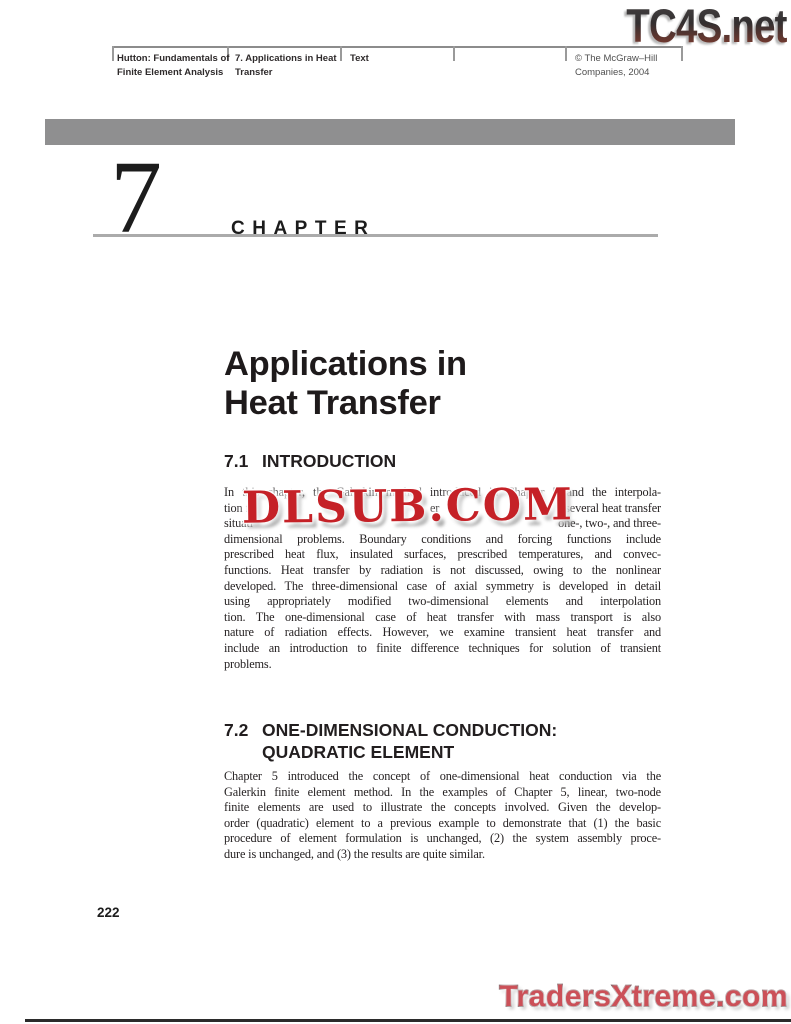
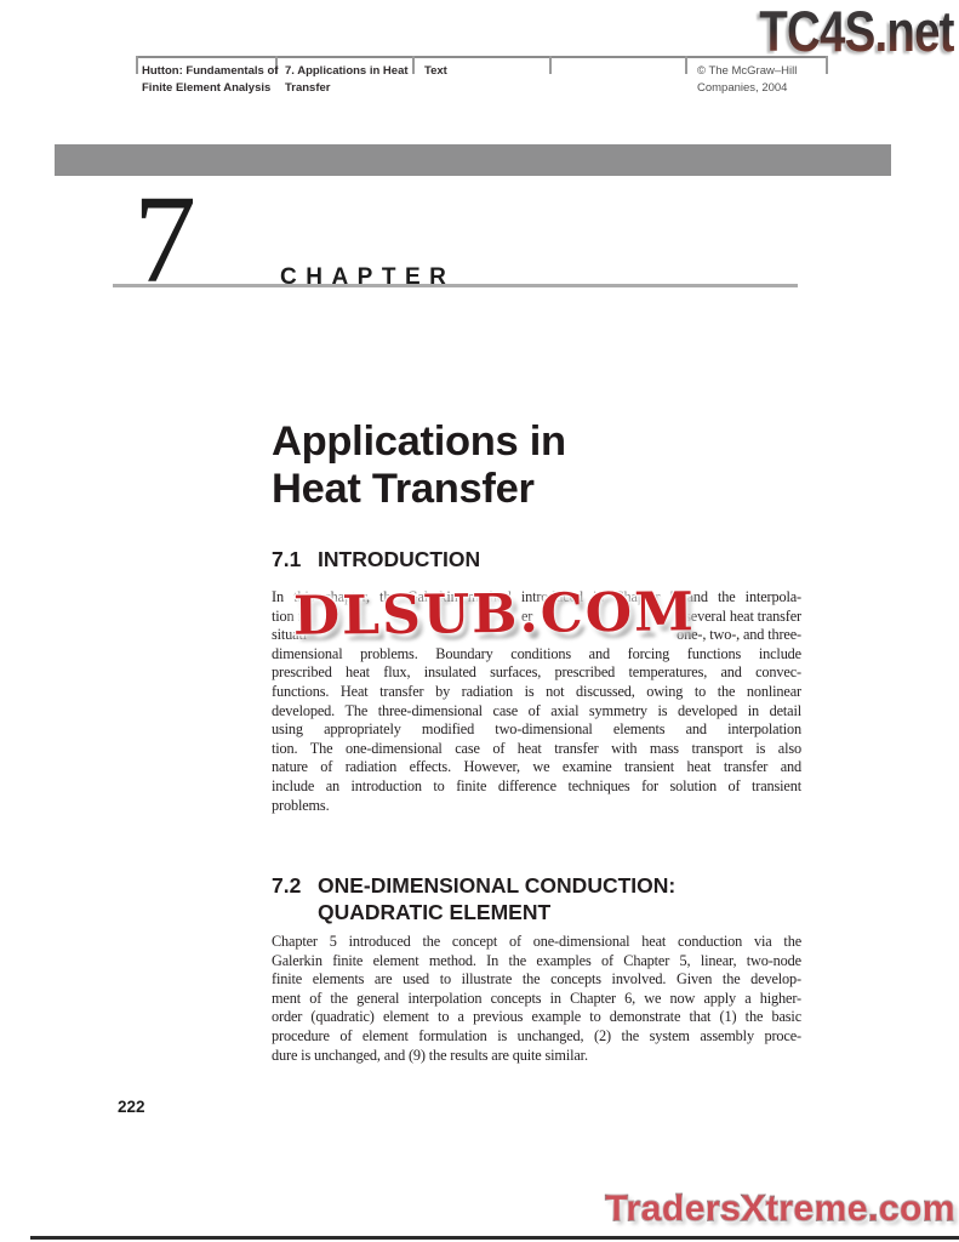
  TC4S.net
  Hutton: Fundamentals of
  Finite Element Analysis
  7. Applications in Heat
  Transfer
  Text
  © The McGraw–Hill
  Companies, 2004
  7
  CHAPTER
  Applications in
  Heat Transfer
  7.1
  INTRODUCTION
  In this chapter, the Galerkin method introduced in Chapter 5 and the interpola-
  tion f
  er
  several heat transfer
  situati
  one-, two-, and three-
  dimensional problems. Boundary conditions and forcing functions include
  prescribed heat flux, insulated surfaces, prescribed temperatures, and convec-
  functions. Heat transfer by radiation is not discussed, owing to the nonlinear
  developed. The three-dimensional case of axial symmetry is developed in detail
  using appropriately modified two-dimensional elements and interpolation
  tion. The one-dimensional case of heat transfer with mass transport is also
  nature of radiation effects. However, we examine transient heat transfer and
  include an introduction to finite difference techniques for solution of transient
  problems.
  DLSUB.COM
  7.2
  ONE-DIMENSIONAL CONDUCTION:
  QUADRATIC ELEMENT
  Chapter 5 introduced the concept of one-dimensional heat conduction via the
  Galerkin finite element method. In the examples of Chapter 5, linear, two-node
  finite elements are used to illustrate the concepts involved. Given the develop-
+ ment of the general interpolation concepts in Chapter 6, we now apply a higher-
  order (quadratic) element to a previous example to demonstrate that (1) the basic
  procedure of element formulation is unchanged, (2) the system assembly proce-
- dure is unchanged, and (3) the results are quite similar.
+ dure is unchanged, and (9) the results are quite similar.
  222
  TradersXtreme.com
